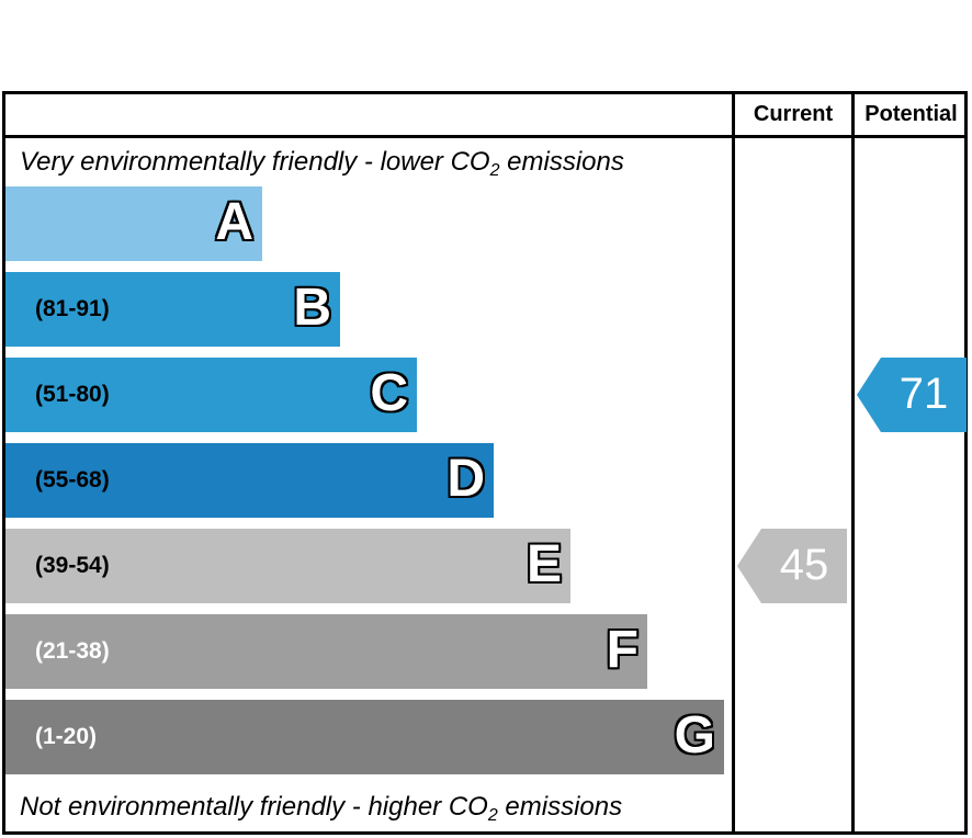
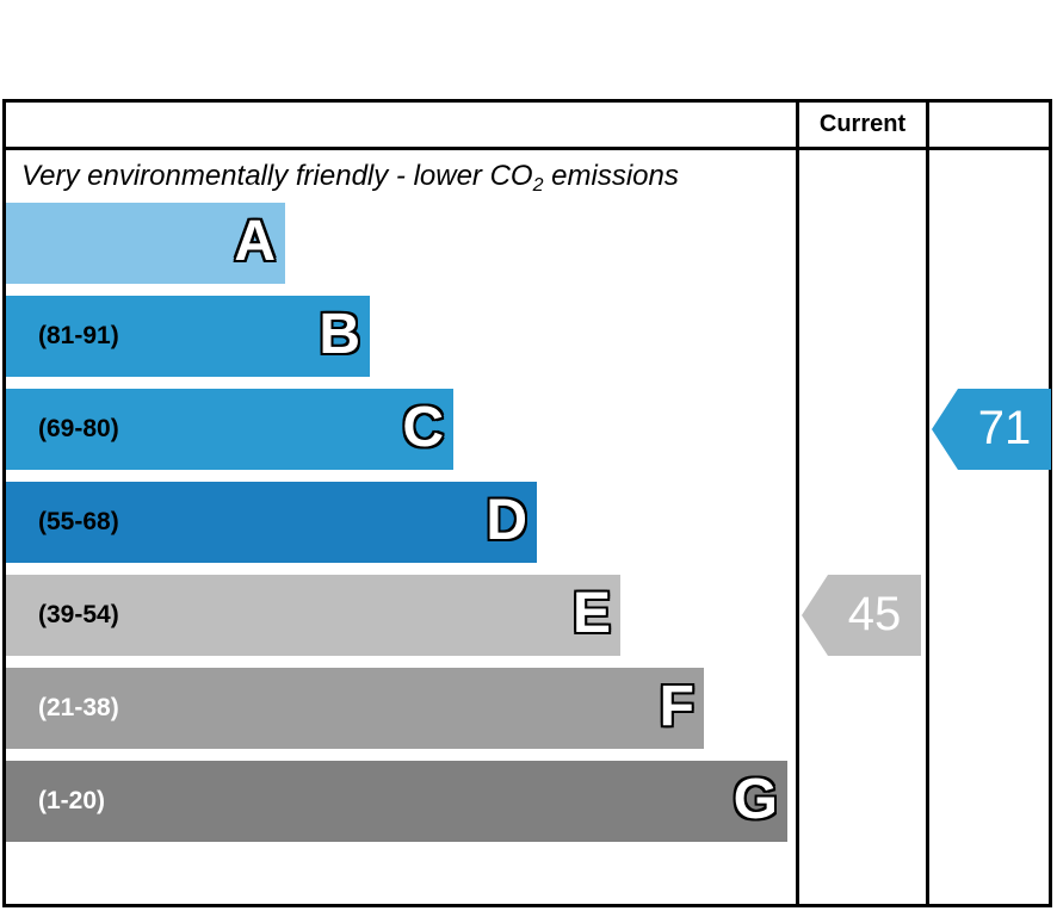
  Current
- Potential
  Very environmentally friendly - lower CO2 emissions
  A
  (81-91)
  B
- (51-80)
+ (69-80)
  C
  (55-68)
  D
  (39-54)
  E
  (21-38)
  F
  (1-20)
  G
  45
  71
- Not environmentally friendly - higher CO2 emissions
